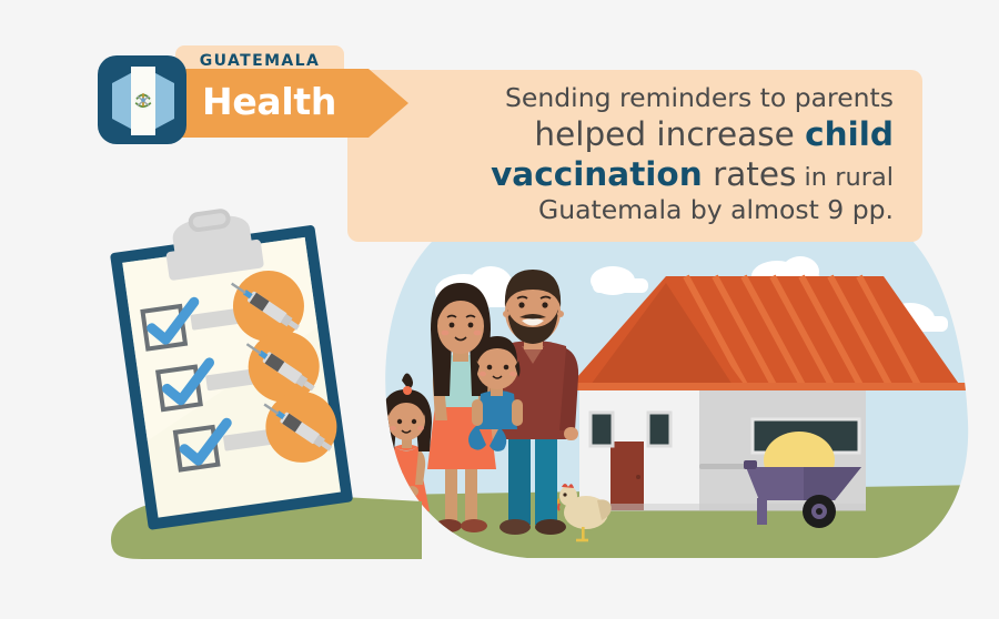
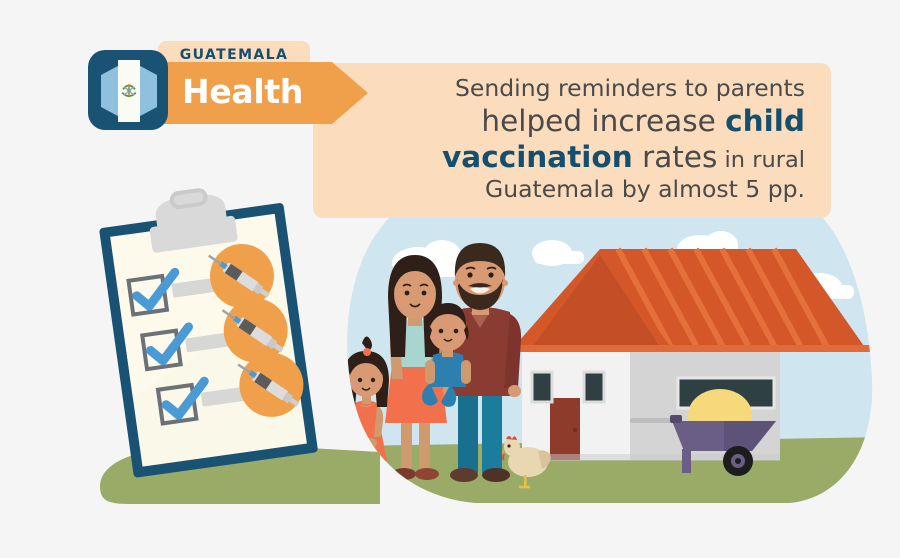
  Sending reminders to parents
  helped increase child
  vaccination rates in rural
- Guatemala by almost 9 pp.
+ Guatemala by almost 5 pp.
  GUATEMALA
  Health
